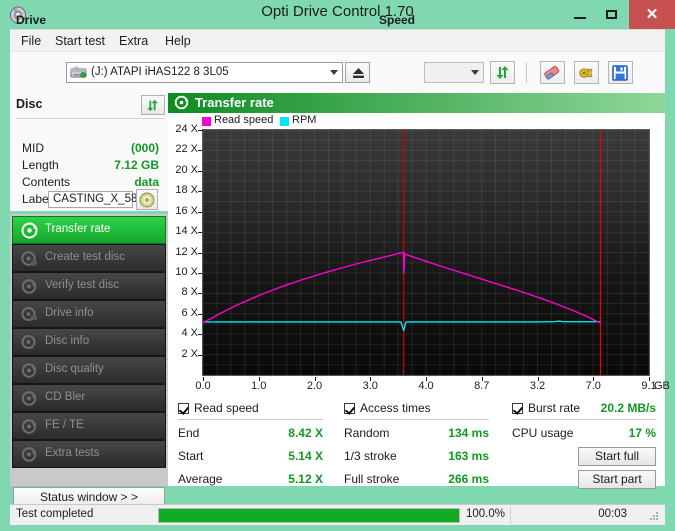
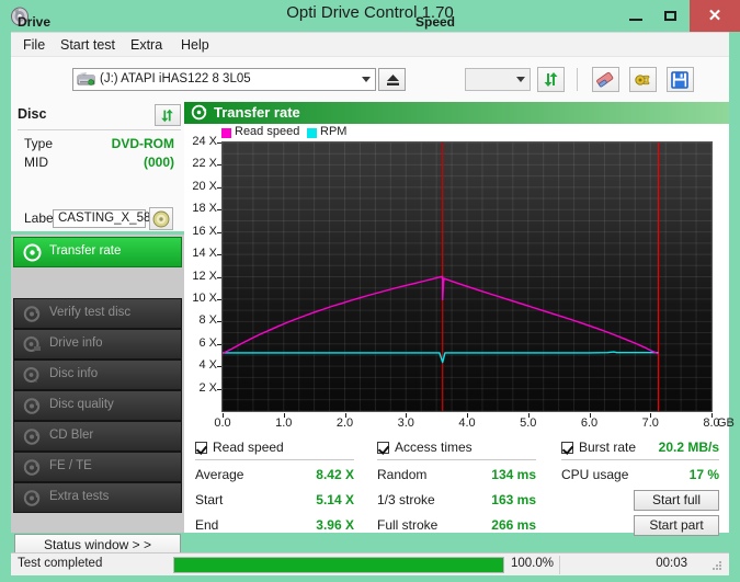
  Opti Drive Control 1.70
  ✕
  File
  Start test
  Extra
  Help
  Drive
  (J:) ATAPI iHAS122 8 3L05
  Speed
  Disc
+ Type
+ DVD-ROM
  MID
  (000)
- Length
- 7.12 GB
- Contents
- data
  Labe
  CASTING_X_58
  Transfer rate
- Create test disc
  Verify test disc
  Drive info
  i
  Disc info
  Disc quality
  CD Bler
  FE / TE
  Extra tests
  Status window > >
  Transfer rate
  Read speed
  RPM
  2 X
  4 X
  6 X
  8 X
  10 X
  12 X
  14 X
  16 X
  18 X
  20 X
  22 X
  24 X
  0.0
  1.0
  2.0
  3.0
  4.0
- 8.7
+ 5.0
- 3.2
+ 6.0
  7.0
- 9.1
+ 8.0
  GB
  Read speed
- End
+ Average
  8.42 X
  Start
  5.14 X
- Average
+ End
- 5.12 X
+ 3.96 X
  Access times
  Random
  134 ms
  1/3 stroke
  163 ms
  Full stroke
  266 ms
  Burst rate
  20.2 MB/s
  CPU usage
  17 %
  Start full
  Start part
  Test completed
  100.0%
  00:03
